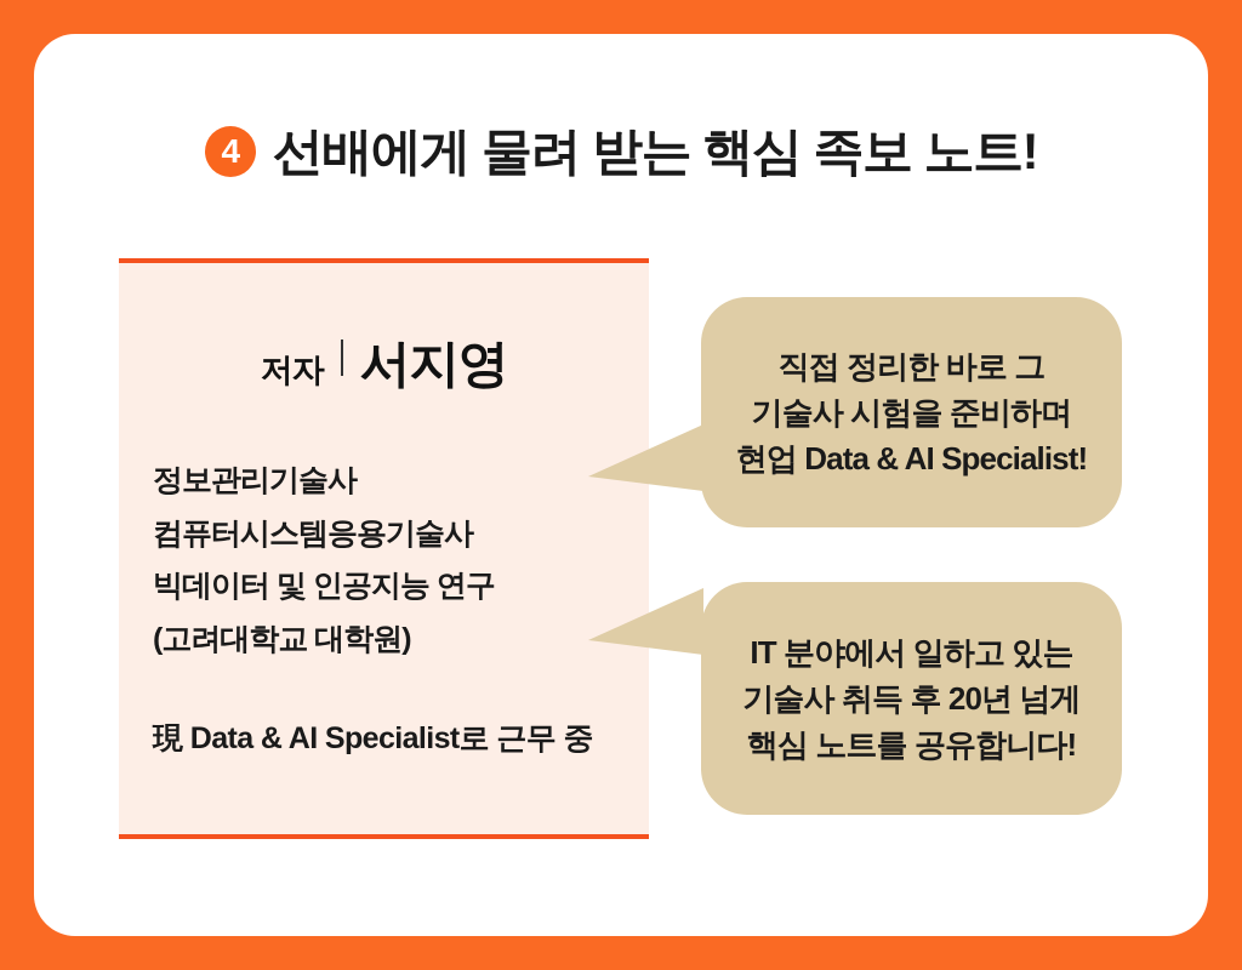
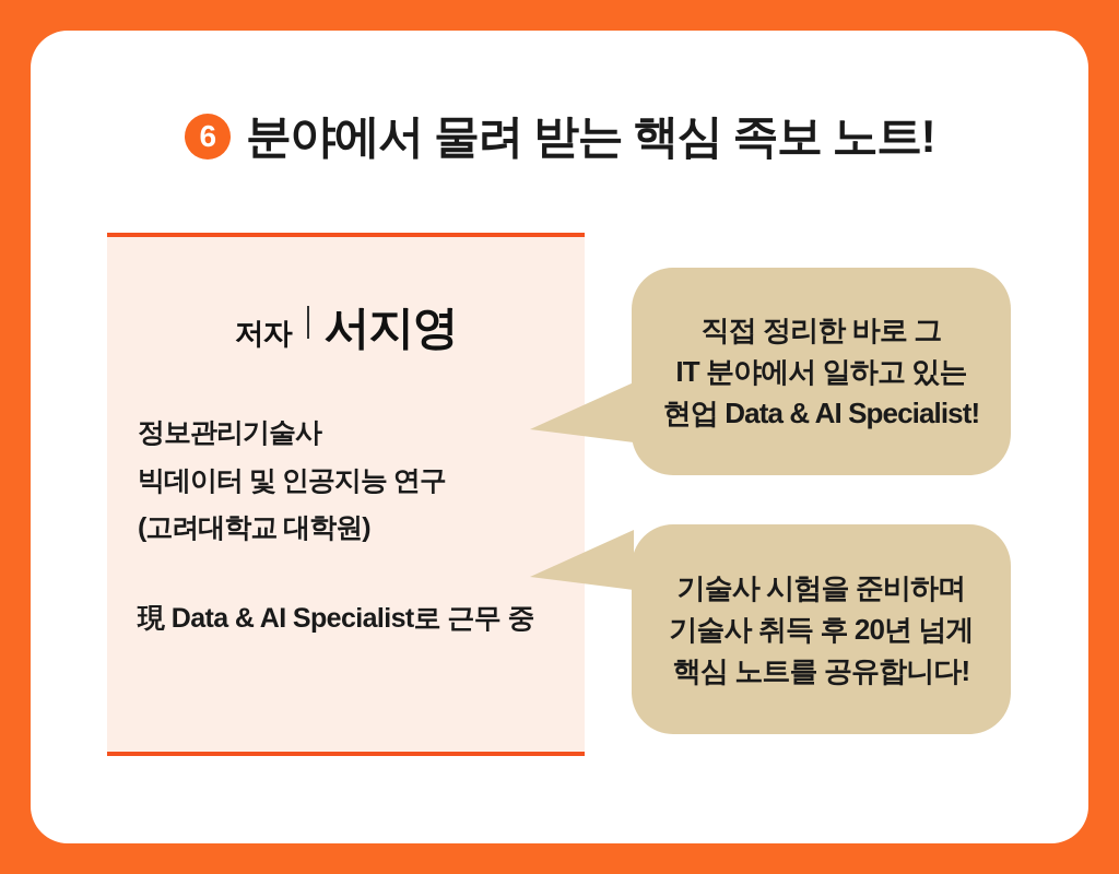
- 4
+ 6
- 선배에게 물려 받는 핵심 족보 노트!
+ 분야에서 물려 받는 핵심 족보 노트!
  저자
  서지영
  정보관리기술사
- 컴퓨터시스템응용기술사
  빅데이터 및 인공지능 연구
  (고려대학교 대학원)
  現 Data & AI Specialist로 근무 중
  직접 정리한 바로 그
- 기술사 시험을 준비하며
+ IT 분야에서 일하고 있는
  현업 Data & AI Specialist!
- IT 분야에서 일하고 있는
+ 기술사 시험을 준비하며
  기술사 취득 후 20년 넘게
  핵심 노트를 공유합니다!
